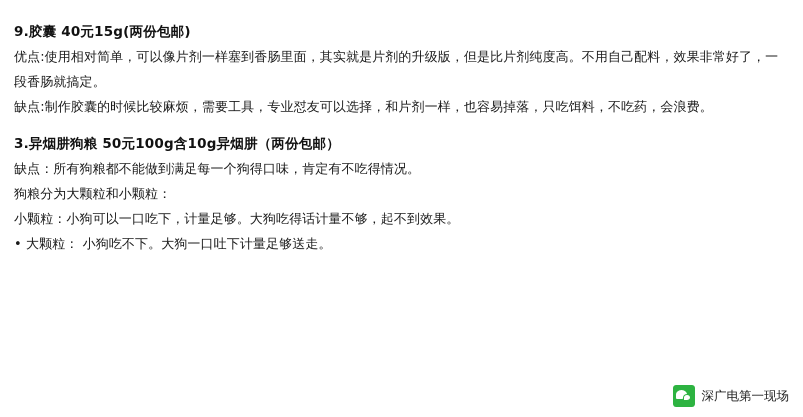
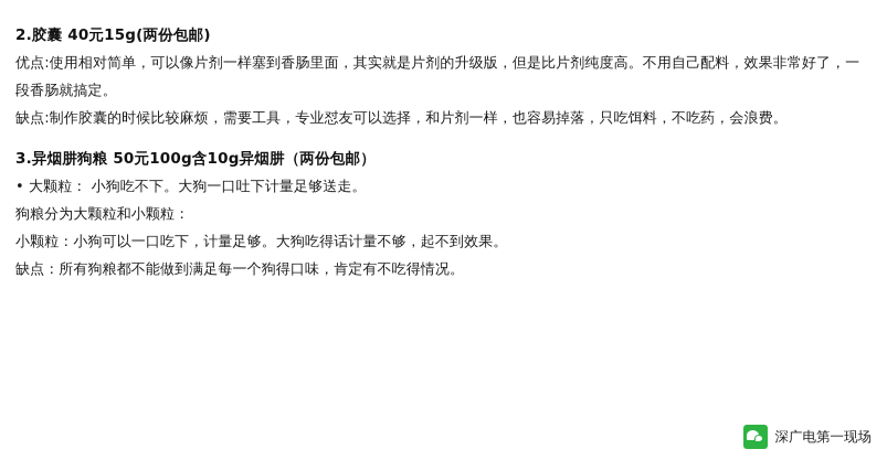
- 9.胶囊 40元15g(两份包邮)
+ 2.胶囊 40元15g(两份包邮)
  优点:使用相对简单，可以像片剂一样塞到香肠里面，其实就是片剂的升级版，但是比片剂纯度高。不用自己配料，效果非常好了，一段香肠就搞定。
  缺点:制作胶囊的时候比较麻烦，需要工具，专业怼友可以选择，和片剂一样，也容易掉落，只吃饵料，不吃药，会浪费。
  3.异烟肼狗粮 50元100g含10g异烟肼（两份包邮）
- 缺点：所有狗粮都不能做到满足每一个狗得口味，肯定有不吃得情况。
+ • 大颗粒： 小狗吃不下。大狗一口吐下计量足够送走。
  狗粮分为大颗粒和小颗粒：
  小颗粒：小狗可以一口吃下，计量足够。大狗吃得话计量不够，起不到效果。
- • 大颗粒： 小狗吃不下。大狗一口吐下计量足够送走。
+ 缺点：所有狗粮都不能做到满足每一个狗得口味，肯定有不吃得情况。
  深广电第一现场
